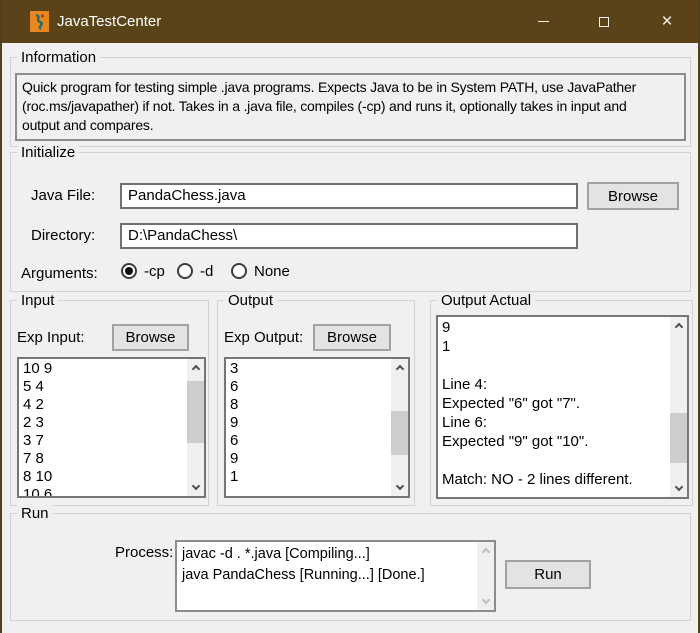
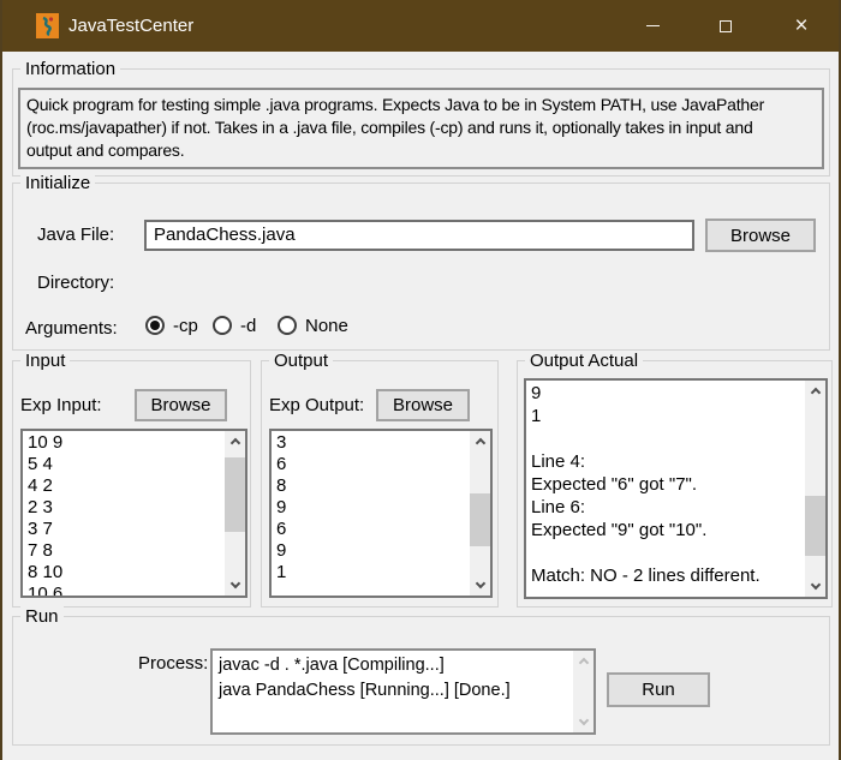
  JavaTestCenter
  ×
  Information
  Quick program for testing simple .java programs. Expects Java to be in System PATH, use JavaPather
  (roc.ms/javapather) if not. Takes in a .java file, compiles (-cp) and runs it, optionally takes in input and
  output and compares.
  Initialize
  Java File:
  PandaChess.java
  Browse
  Directory:
- D:\PandaChess\
  Arguments:
  -cp
  -d
  None
  Input
  Exp Input:
  Browse
  10 9
  5 4
  4 2
  2 3
  3 7
  7 8
  8 10
  10 6
  Output
  Exp Output:
  Browse
  3
  6
  8
  9
  6
  9
  1
  Output Actual
  9
  1
  Line 4:
  Expected "6" got "7".
  Line 6:
  Expected "9" got "10".
  Match: NO - 2 lines different.
  Run
  Process:
  javac -d . *.java [Compiling...]
  java PandaChess [Running...] [Done.]
  Run
